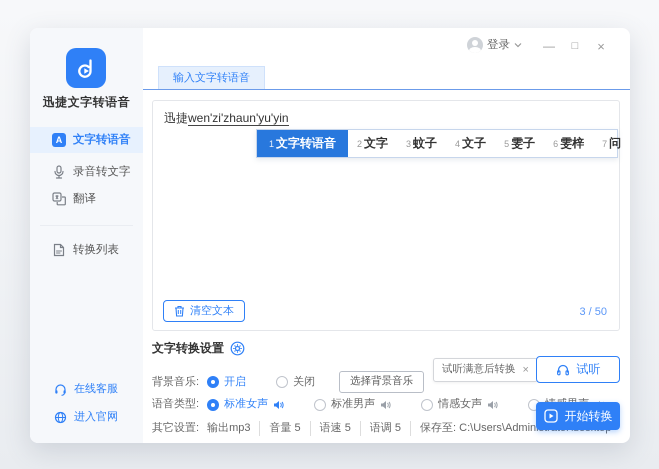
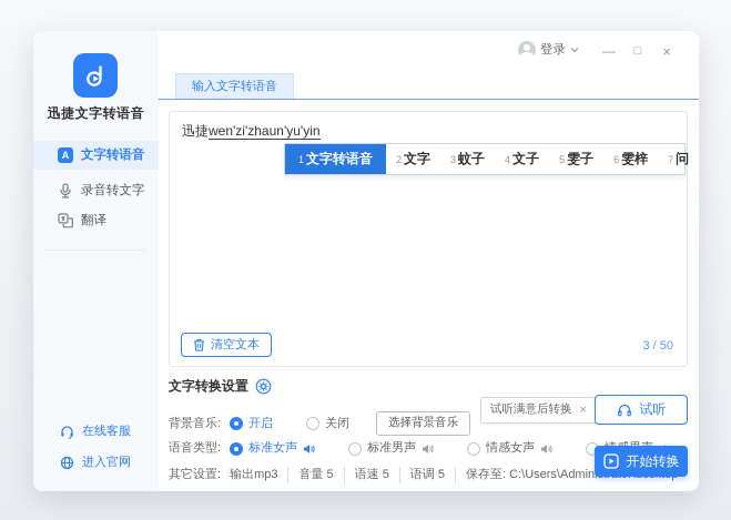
  迅捷文字转语音
  A
  文字转语音
  录音转文字
  翻译
- 转换列表
  在线客服
  进入官网
  登录
  —
  □
  ×
  输入文字转语音
  迅捷wen'zi'zhaun'yu'yin
  1
  文字转语音
  2
  文字
  3
  蚊子
  4
  文子
  5
  雯子
  6
  雯梓
  7
  问
  清空文本
  3 / 50
  文字转换设置
  背景音乐:
  开启
  关闭
  选择背景音乐
  语音类型:
  标准女声
  标准男声
  情感女声
  其它设置:
  输出mp3
  音量 5
  语速 5
  语调 5
  试听满意后转换
  ×
  试听
  开始转换
